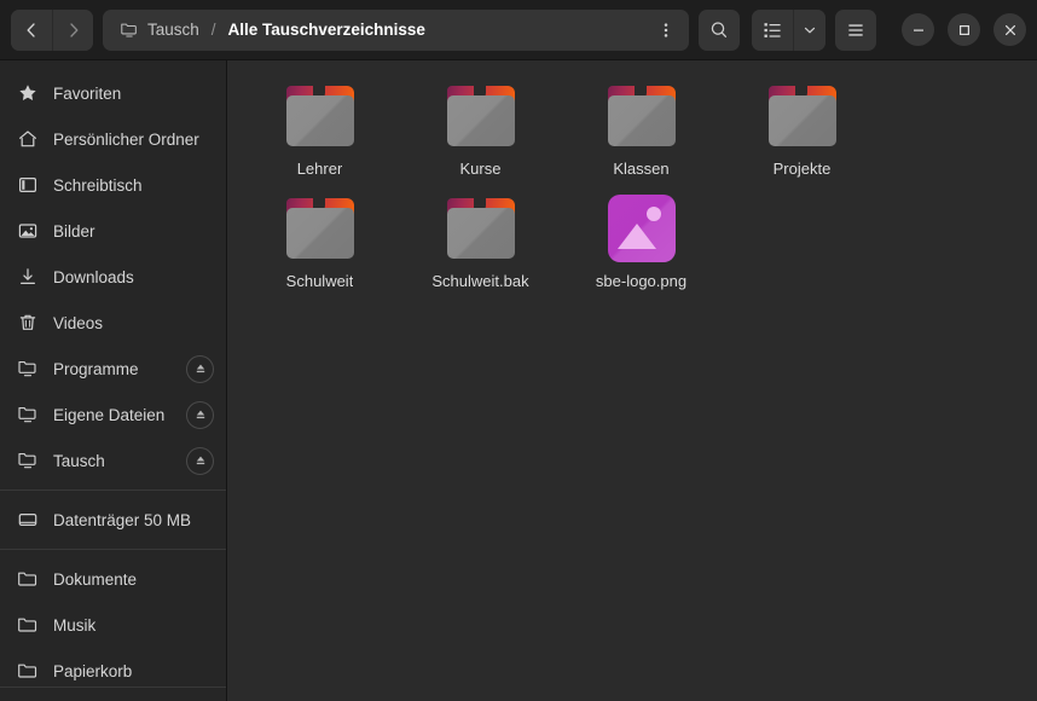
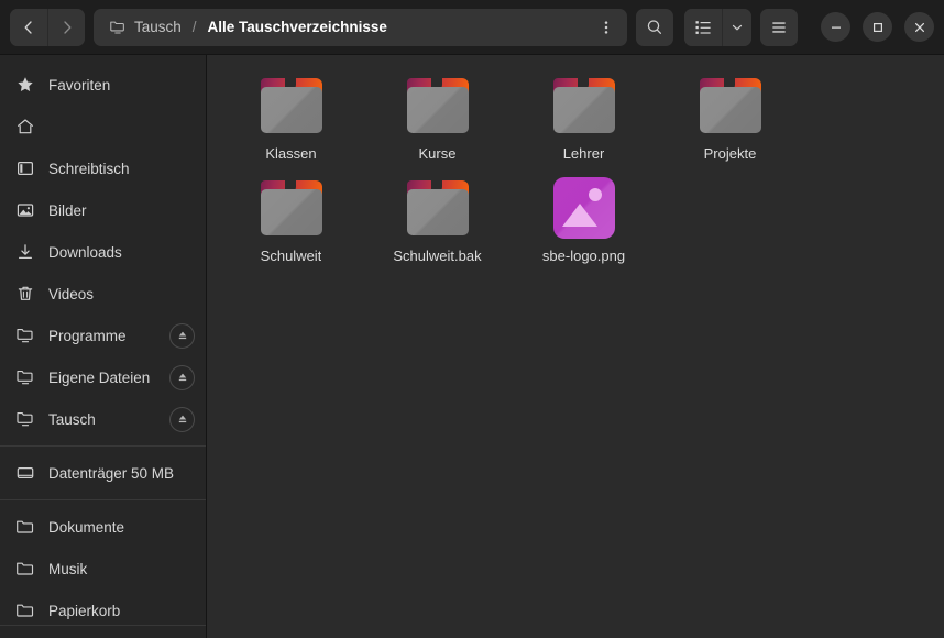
  Tausch
  /
  Alle Tauschverzeichnisse
  Favoriten
- Persönlicher Ordner
  Schreibtisch
  Bilder
  Downloads
  Videos
  Programme
  Eigene Dateien
  Tausch
  Datenträger 50 MB
  Dokumente
  Musik
  Papierkorb
- Lehrer
+ Klassen
  Kurse
- Klassen
+ Lehrer
  Projekte
  Schulweit
  Schulweit.bak
  sbe-logo.png
